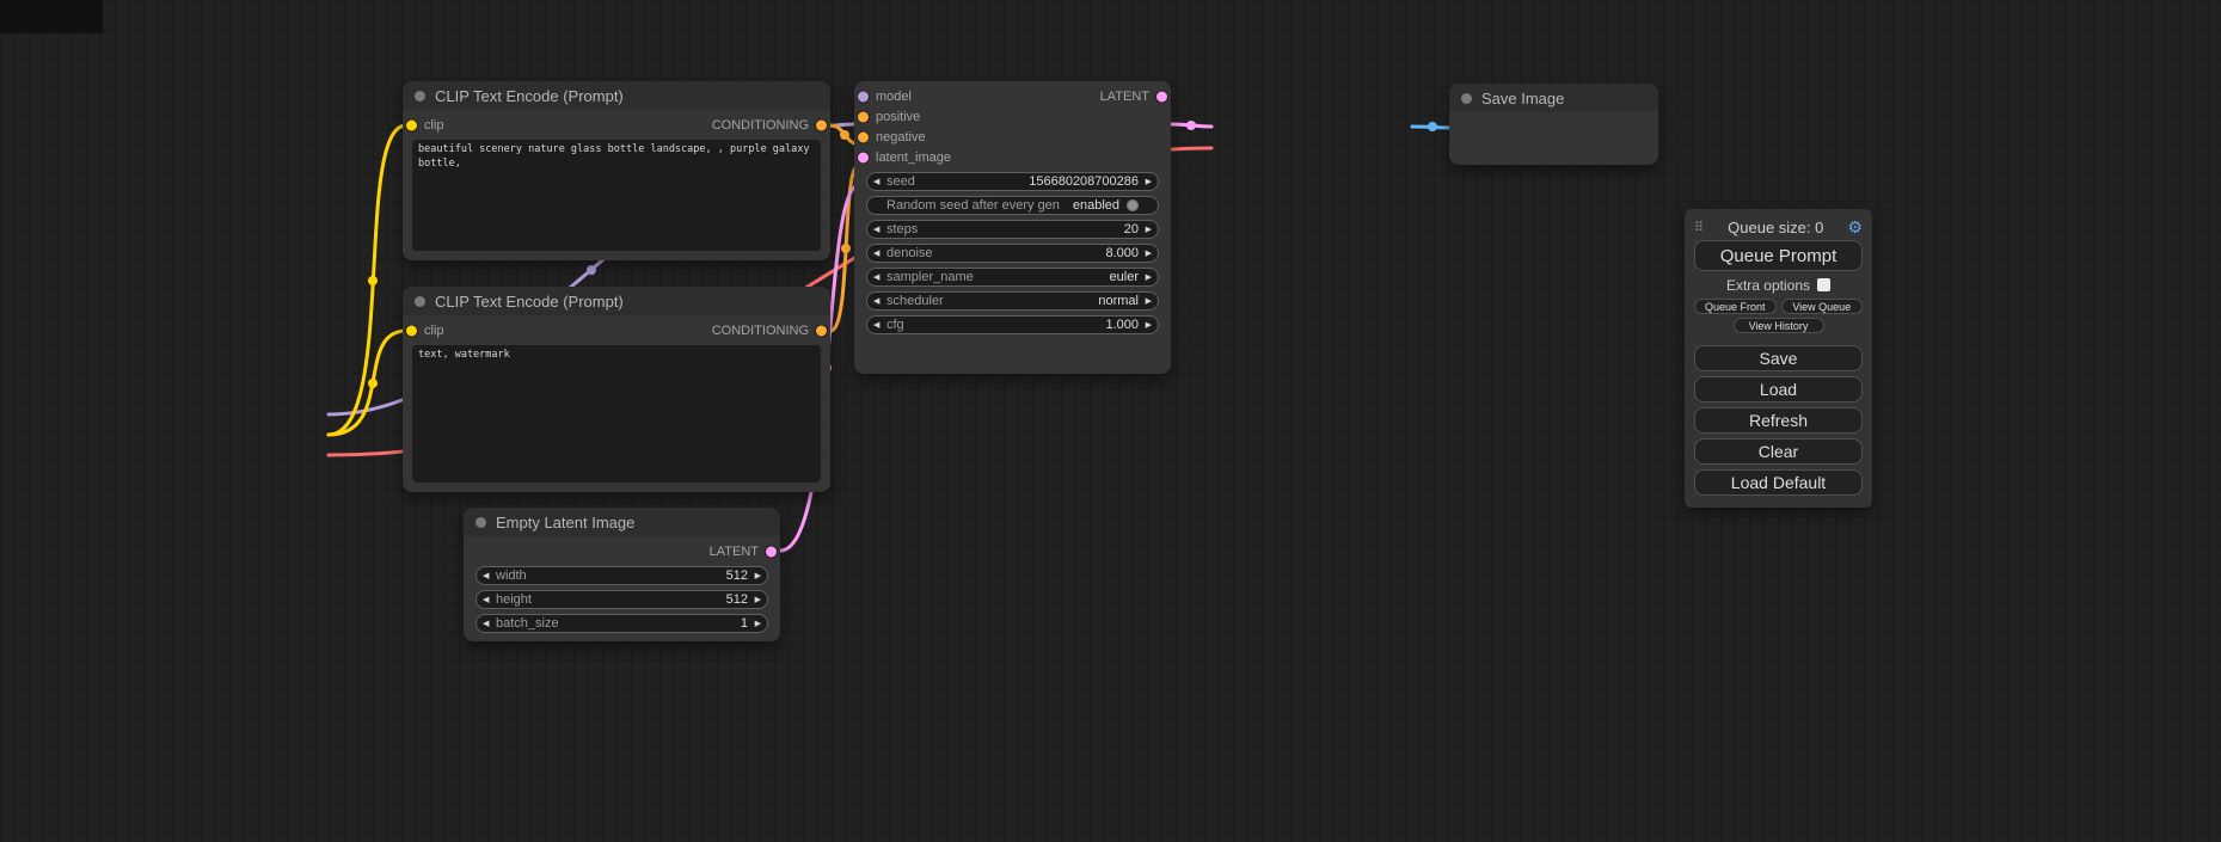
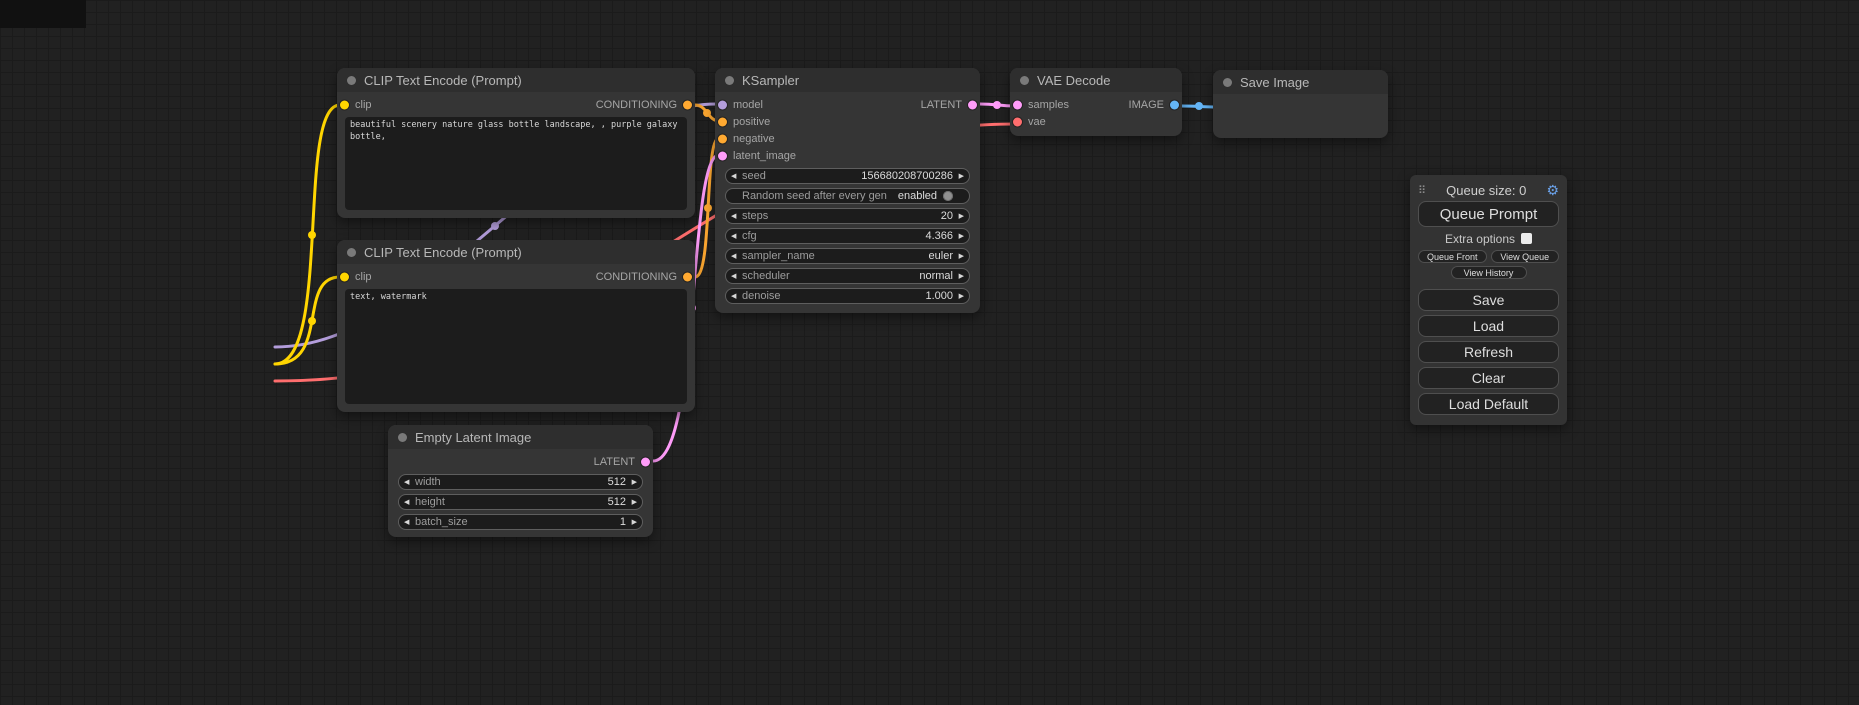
  CLIP Text Encode (Prompt)
  clip
  CONDITIONING
  beautiful scenery nature glass bottle landscape, , purple galaxy bottle,
  CLIP Text Encode (Prompt)
  clip
  CONDITIONING
  text, watermark
  Empty Latent Image
  LATENT
  width
  512
  height
  512
  batch_size
  1
+ KSampler
  model
  LATENT
  positive
  negative
  latent_image
  seed
  156680208700286
  Random seed after every gen
  enabled
  steps
  20
- denoise
+ cfg
- 8.000
+ 4.366
  sampler_name
  euler
  scheduler
  normal
- cfg
+ denoise
  1.000
+ VAE Decode
+ samples
+ IMAGE
+ vae
  Save Image
  ⠿
  Queue size: 0
  ⚙
  Queue Prompt
  Extra options
  Queue Front
  View Queue
  View History
  Save
  Load
  Refresh
  Clear
  Load Default
